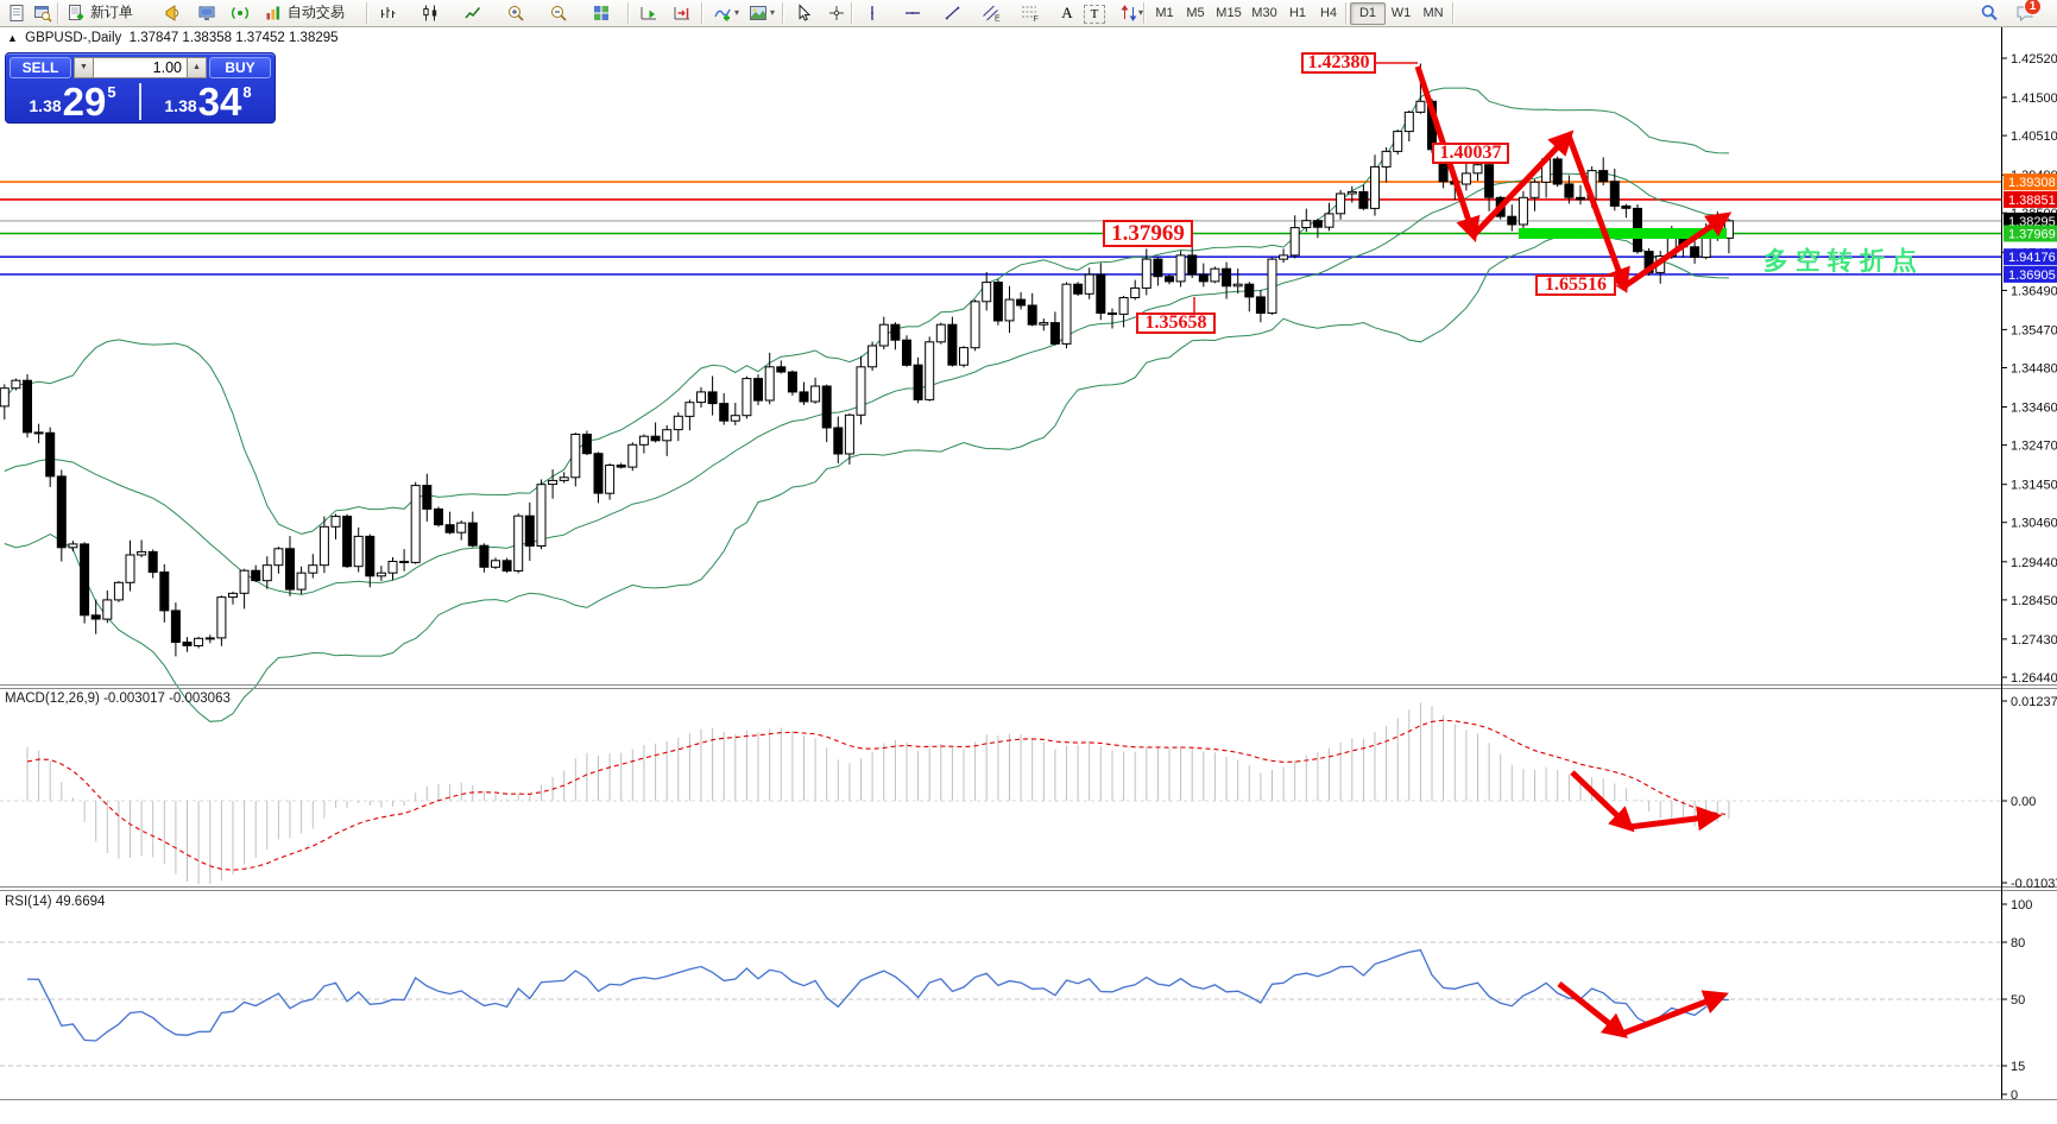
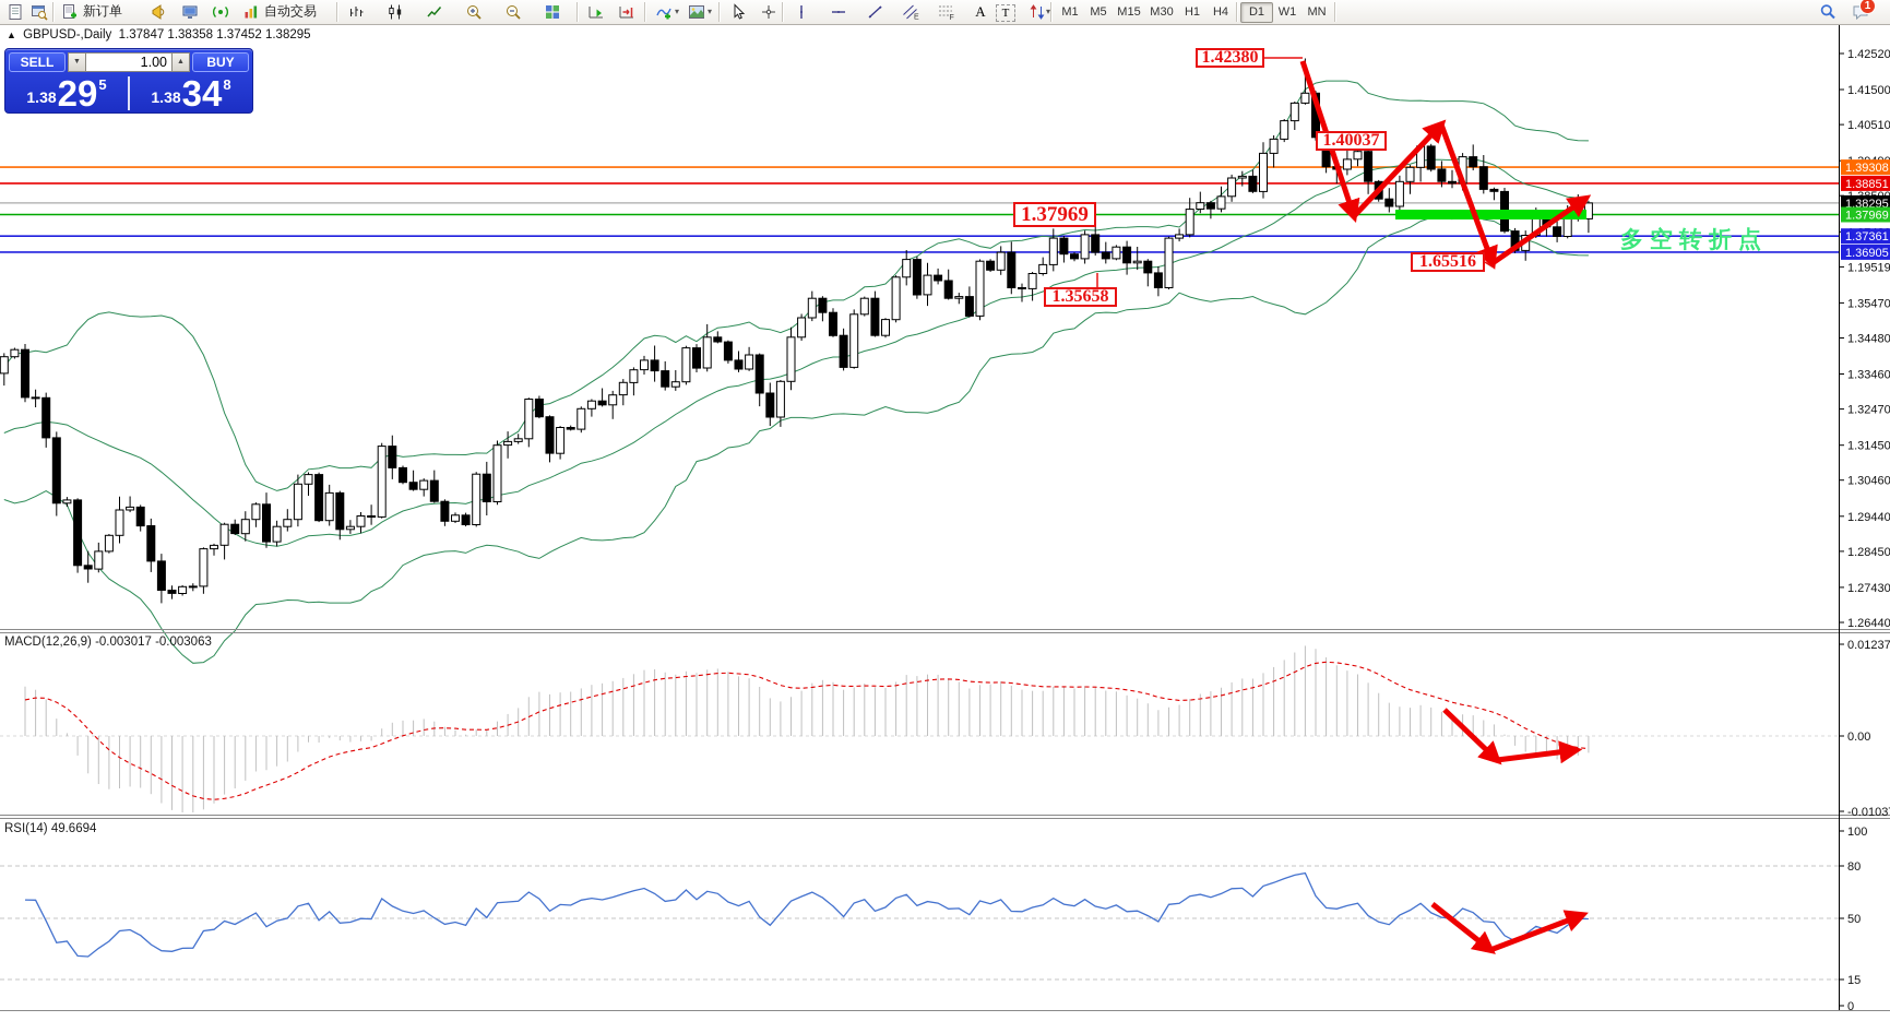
  1.42520
  1.41500
  1.40510
- 1.36490
+ 1.19519
  1.35470
  1.34480
  1.33460
  1.32470
  1.31450
  1.30460
  1.29440
  1.28450
  1.27430
  1.26440
  0.01237
  0.00
  -0.0103
  100
  80
  50
  15
  0
  1.39308
  1.38851
  1.38295
  1.37969
- 1.94176
+ 1.37361
  1.36905
  新订单
  自动交易
  ▾
  ▾
  A
  T
  ▾
  M1
  M5
  M15
  M30
  H1
  H4
  D1
  W1
  MN
  1
  ▲ GBPUSD-,Daily 1.37847 1.38358 1.37452 1.38295
  SELL
  1.00
  BUY
  1.38
  29
  5
  1.38
  34
  8
  MACD(12,26,9) -0.003017 -0.003063
  RSI(14) 49.6694
  1.42380
  1.40037
  1.37969
  1.35658
  1.65516
  多空转折点
